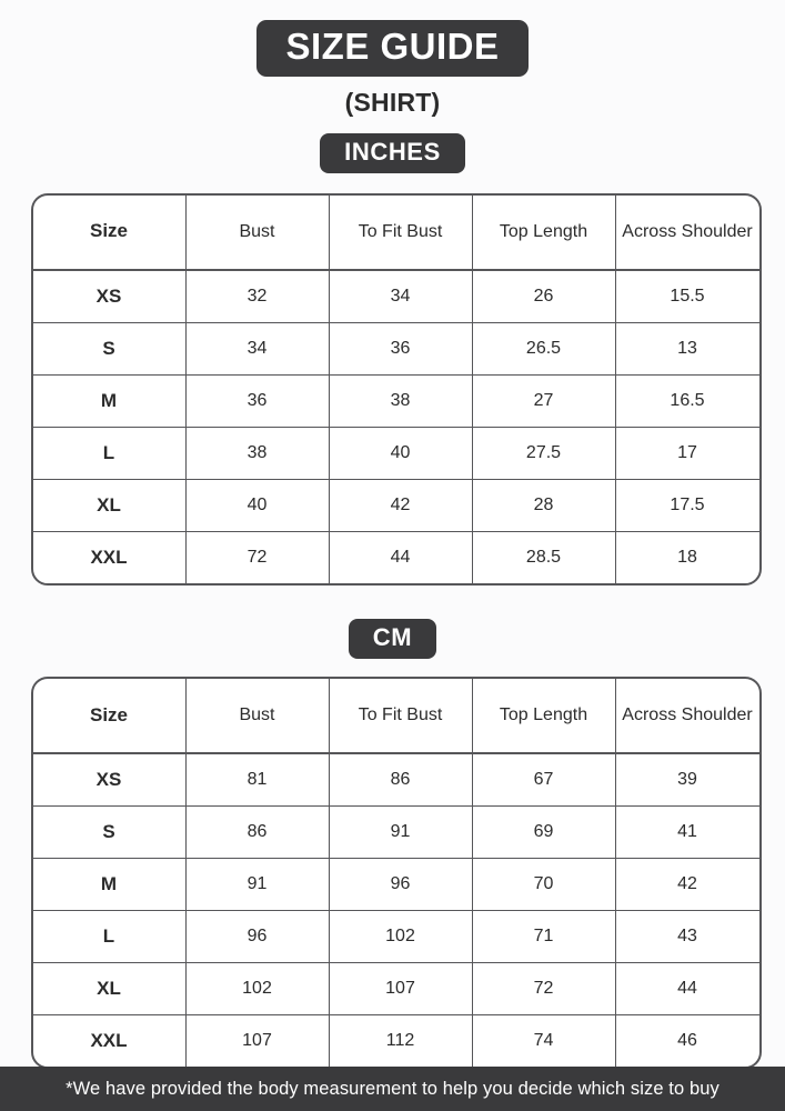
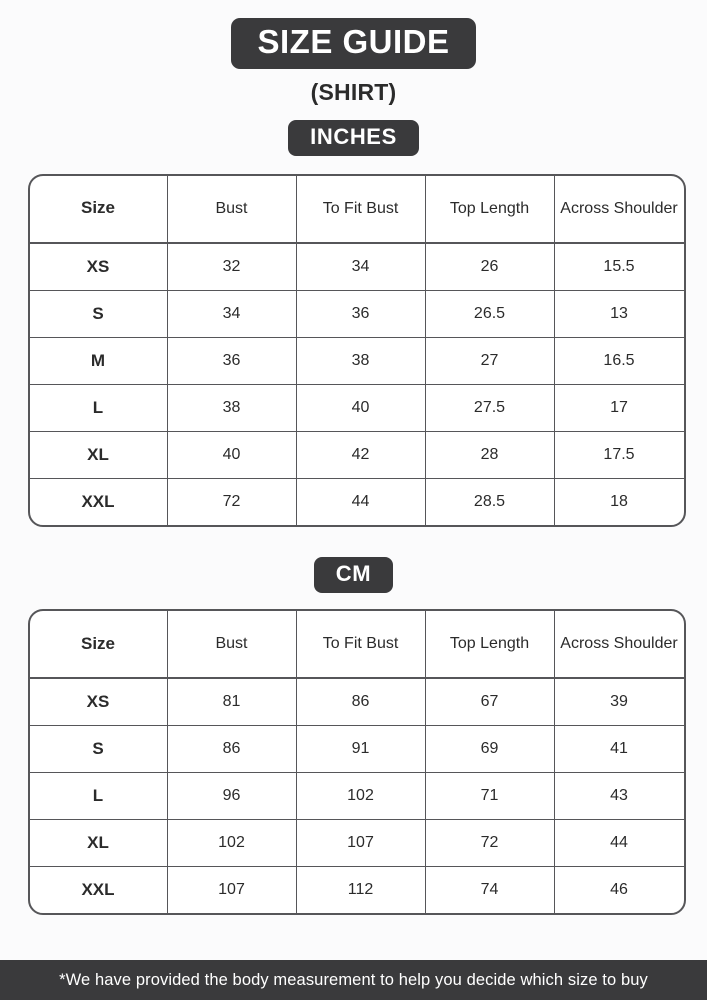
  SIZE GUIDE
  (SHIRT)
  INCHES
  Size	Bust	To Fit Bust	Top Length	Across Shoulder
  XS	32	34	26	15.5
  S	34	36	26.5	13
  M	36	38	27	16.5
  L	38	40	27.5	17
  XL	40	42	28	17.5
  XXL	72	44	28.5	18
  CM
  Size	Bust	To Fit Bust	Top Length	Across Shoulder
  XS	81	86	67	39
  S	86	91	69	41
- M	91	96	70	42
  L	96	102	71	43
  XL	102	107	72	44
  XXL	107	112	74	46
  *We have provided the body measurement to help you decide which size to buy
